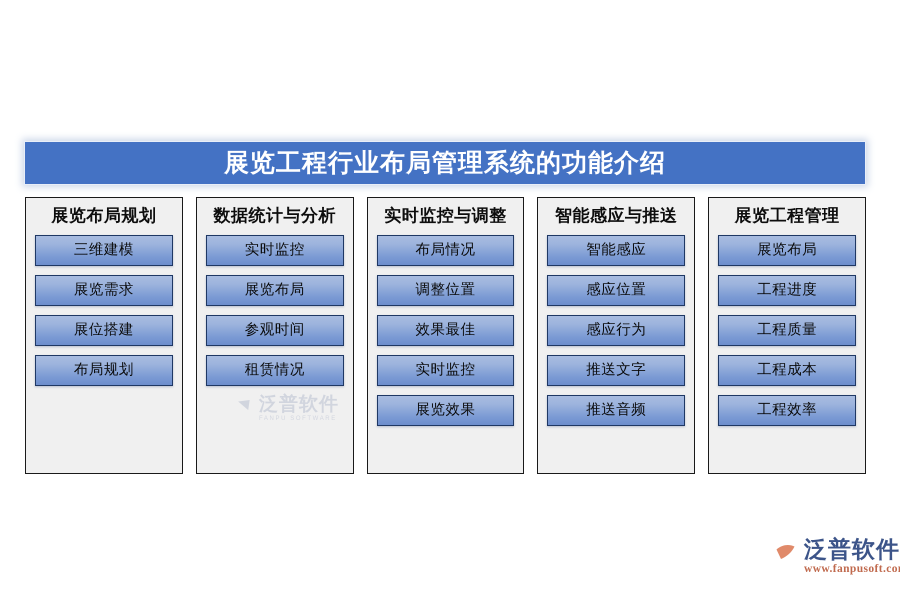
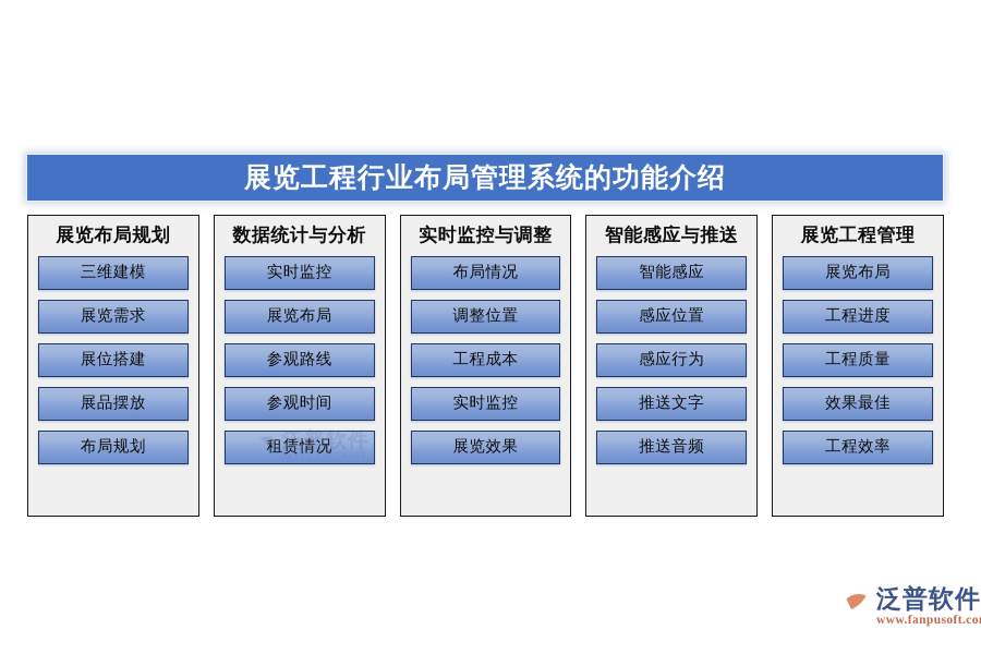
  展览工程行业布局管理系统的功能介绍
  展览布局规划
  三维建模
  展览需求
  展位搭建
+ 展品摆放
  布局规划
  数据统计与分析
  实时监控
  展览布局
+ 参观路线
  参观时间
  租赁情况
  实时监控与调整
  布局情况
  调整位置
- 效果最佳
+ 工程成本
  实时监控
  展览效果
  智能感应与推送
  智能感应
  感应位置
  感应行为
  推送文字
  推送音频
  展览工程管理
  展览布局
  工程进度
  工程质量
- 工程成本
+ 效果最佳
  工程效率
  泛普软件
  泛普软件
  www.fanpusoft.co
